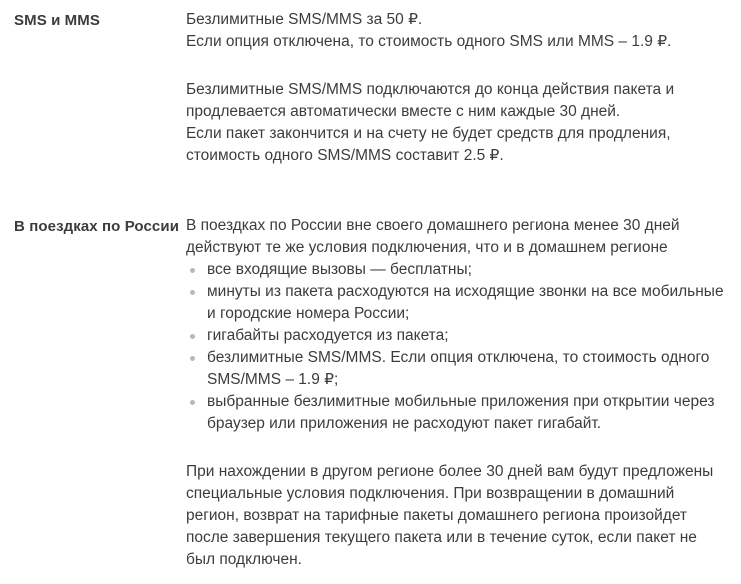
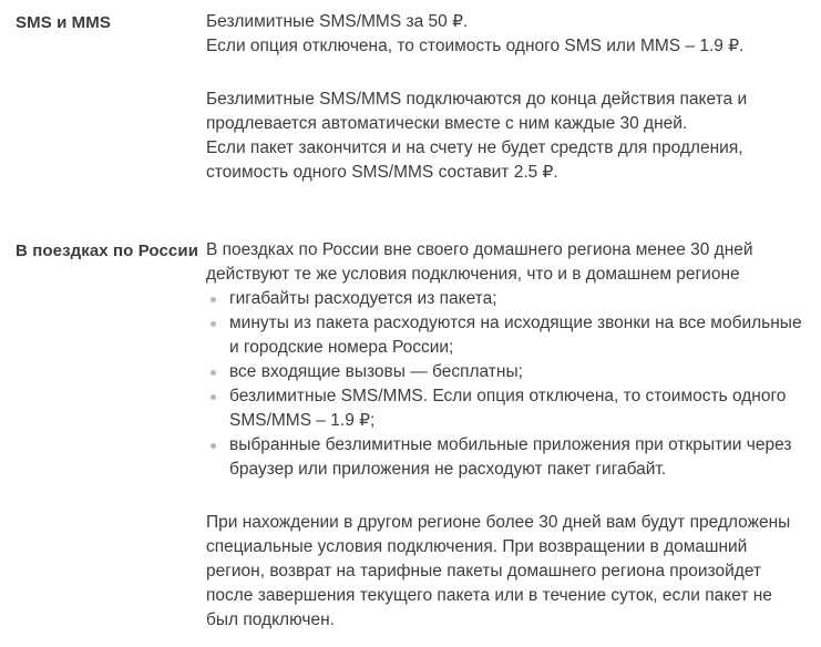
  SMS и MMS
  Безлимитные SMS/MMS за 50 ₽.
  Если опция отключена, то стоимость одного SMS или MMS – 1.9 ₽.
  Безлимитные SMS/MMS подключаются до конца действия пакета и продлевается автоматически вместе с ним каждые 30 дней.
  Если пакет закончится и на счету не будет средств для продления, стоимость одного SMS/MMS составит 2.5 ₽.
  В поездках по России
  В поездках по России вне своего домашнего региона менее 30 дней действуют те же условия подключения, что и в домашнем регионе
- все входящие вызовы — бесплатны;
+ гигабайты расходуется из пакета;
  минуты из пакета расходуются на исходящие звонки на все мобильные и городские номера России;
- гигабайты расходуется из пакета;
+ все входящие вызовы — бесплатны;
  безлимитные SMS/MMS. Если опция отключена, то стоимость одного SMS/MMS – 1.9 ₽;
  выбранные безлимитные мобильные приложения при открытии через браузер или приложения не расходуют пакет гигабайт.
  При нахождении в другом регионе более 30 дней вам будут предложены специальные условия подключения. При возвращении в домашний регион, возврат на тарифные пакеты домашнего региона произойдет после завершения текущего пакета или в течение суток, если пакет не был подключен.
